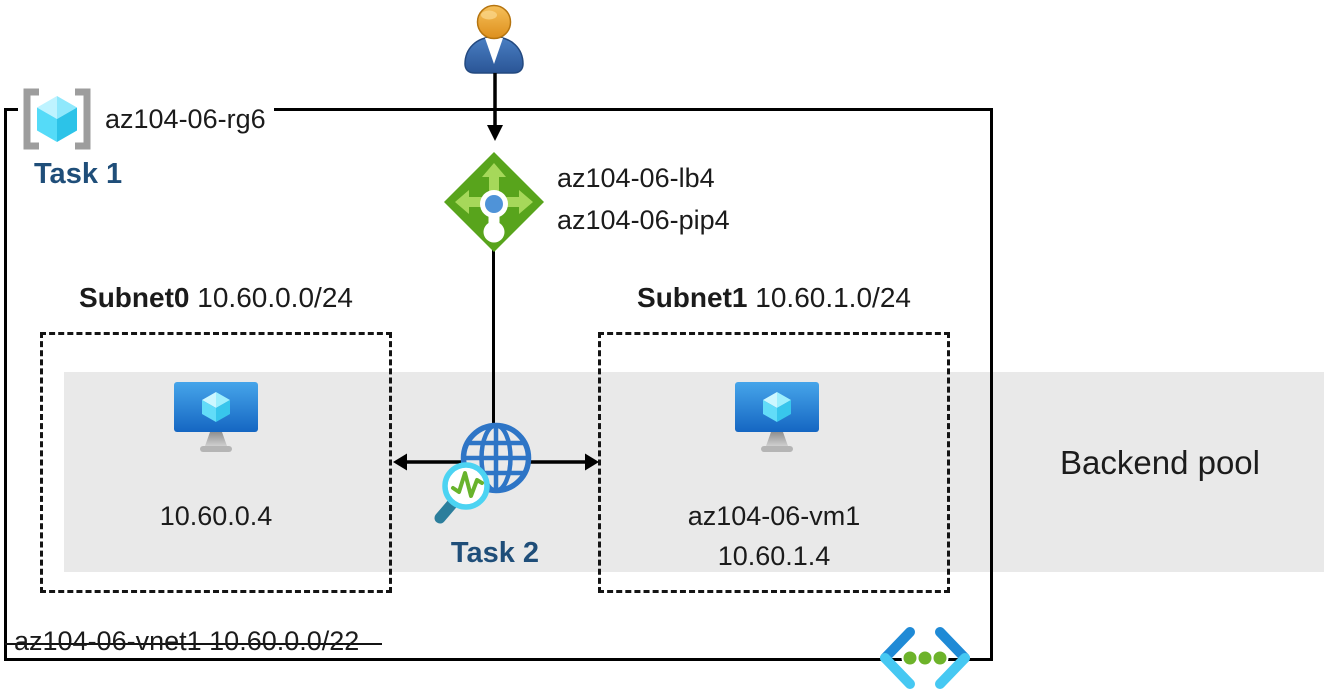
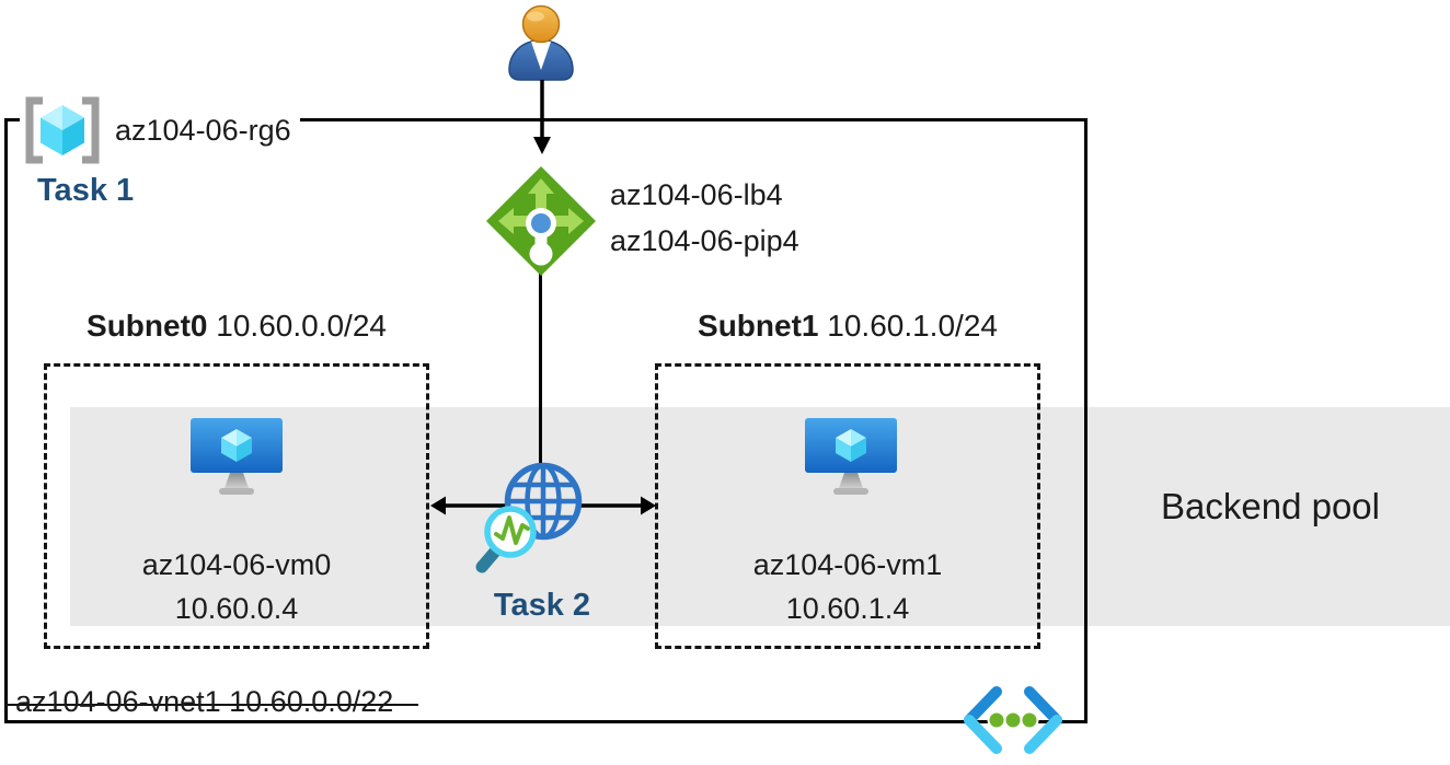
  Backend pool
  az104-06-rg6
  Task 1
  az104-06-lb4
  az104-06-pip4
  Subnet0 10.60.0.0/24
  Subnet1 10.60.1.0/24
+ az104-06-vm0
  10.60.0.4
  az104-06-vm1
  10.60.1.4
  Task 2
  az104-06-vnet1 10.60.0.0/22
